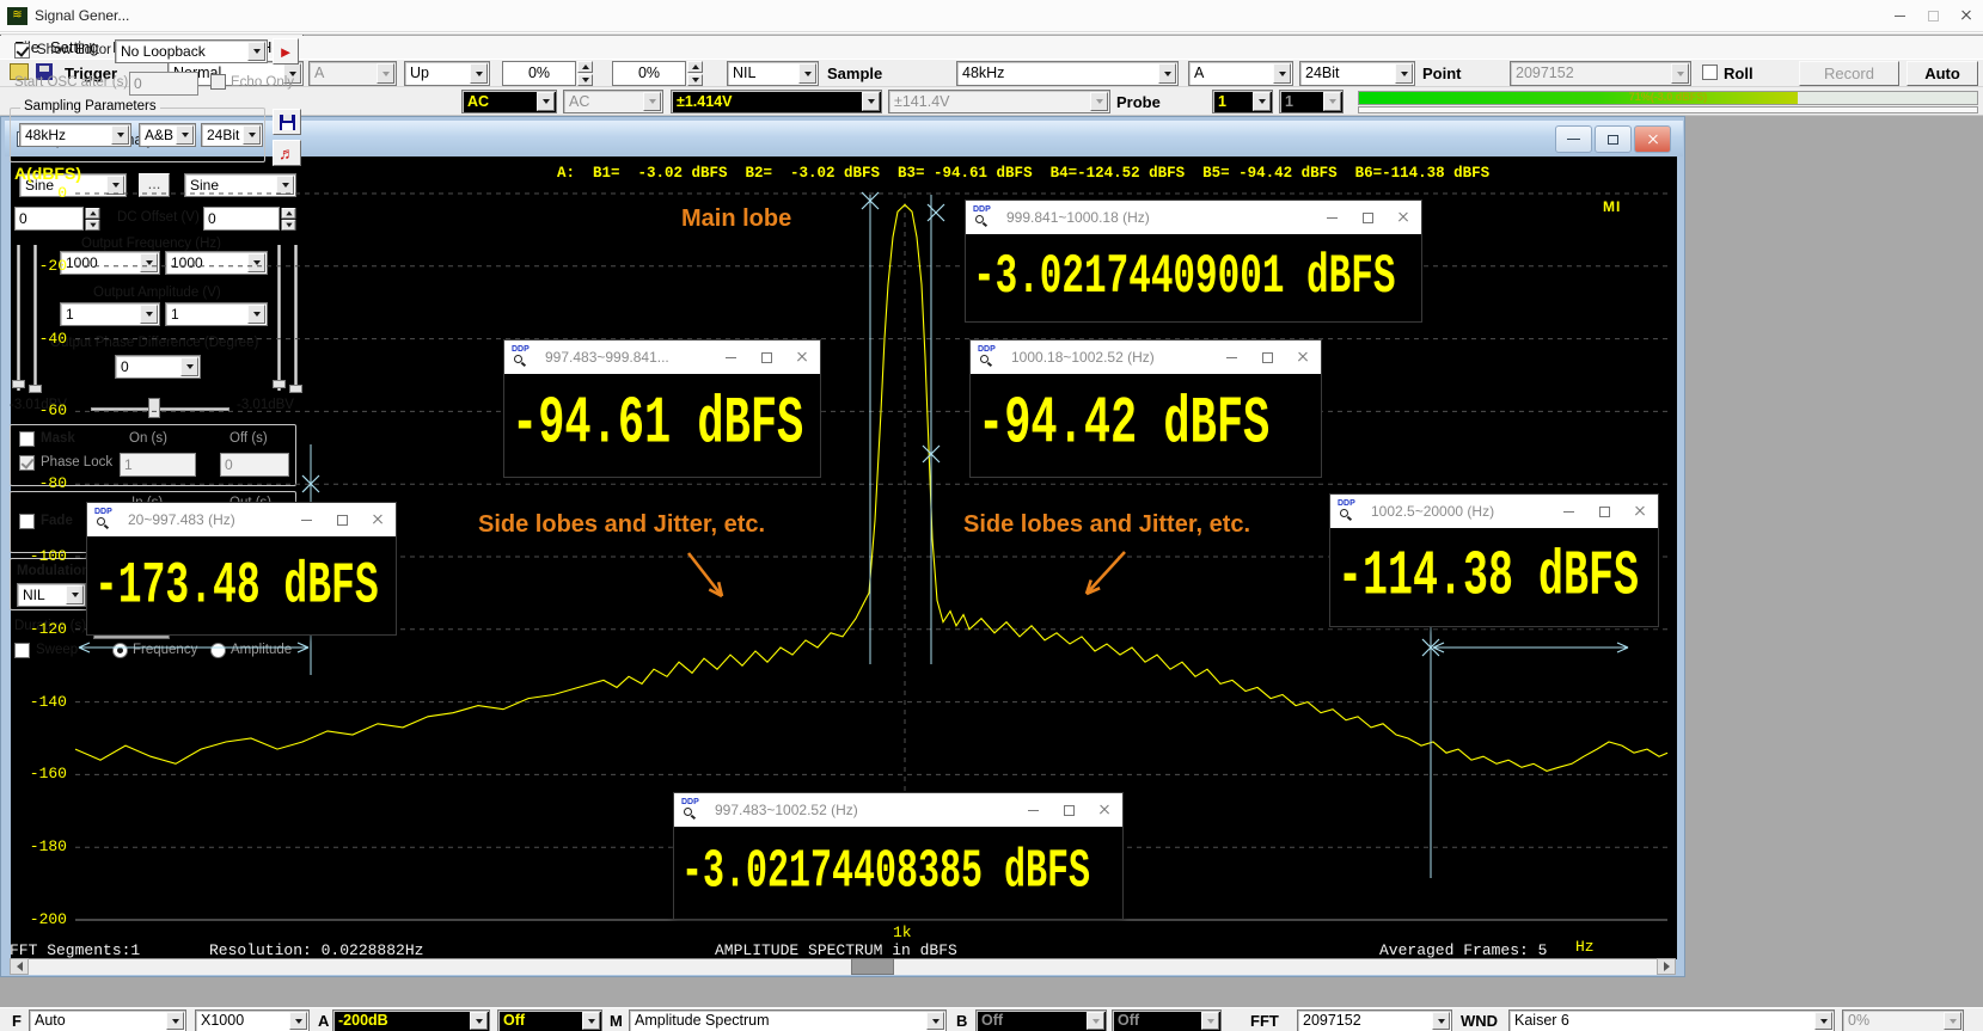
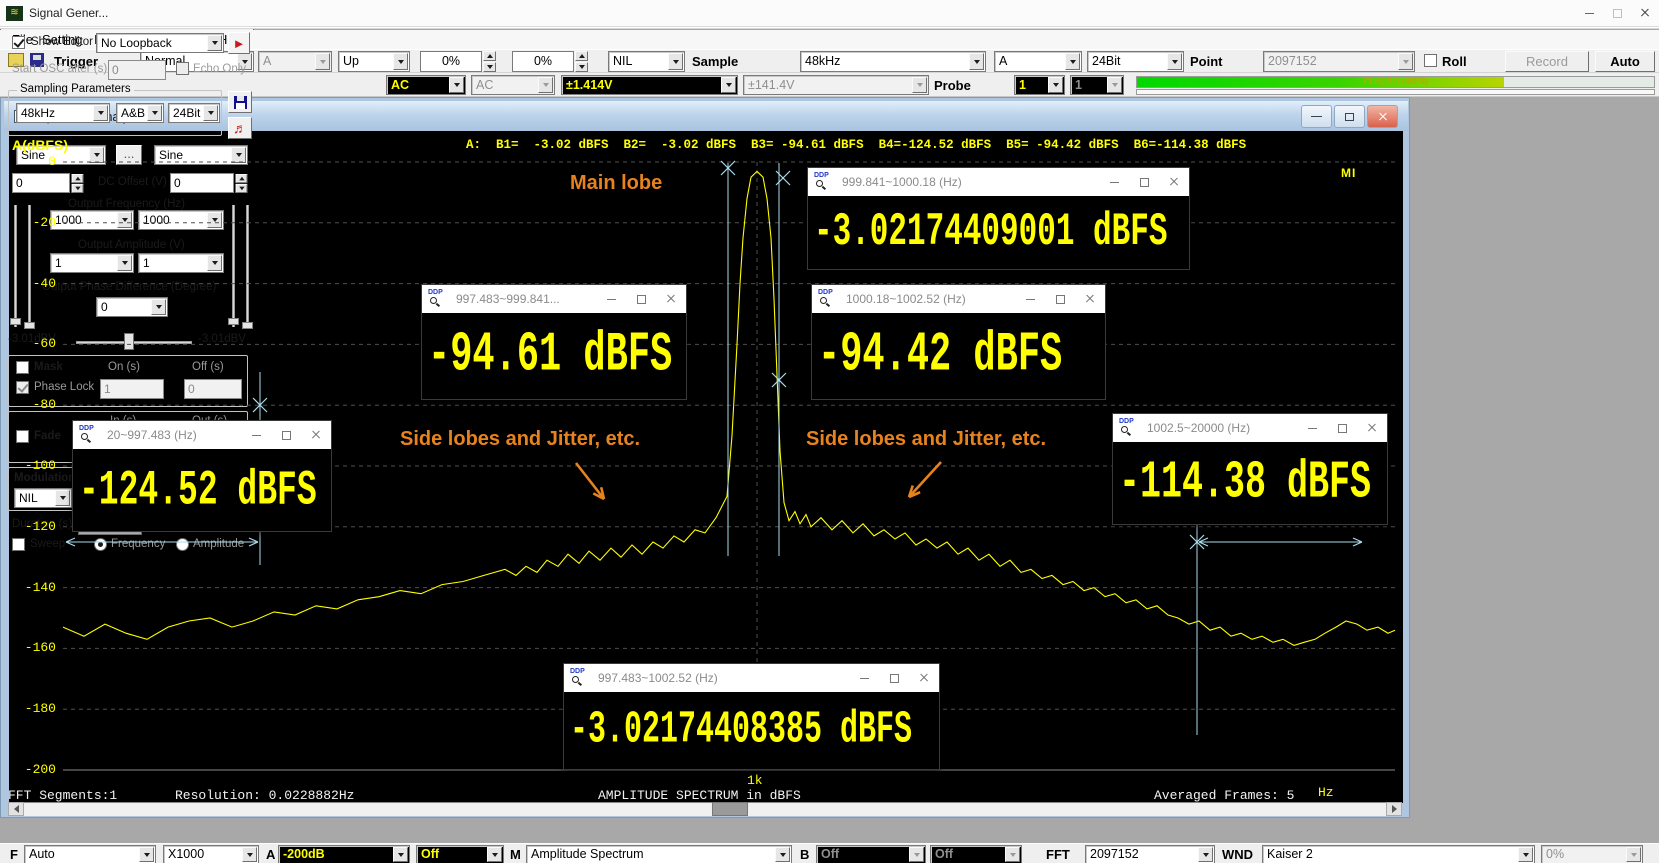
  Setting
  Trigger
  A
  Up
  0%
  0%
  NIL
  Sample
  48kHz
  A
  24Bit
  Point
  2097152
  Roll
  Record
  Auto
  AC
  AC
  ±1.414V
  ±141.4V
  Probe
  1
  1
  71%(-3.0 dBFS)
  A(dBFS)
  A: B1= -3.02 dBFS B2= -3.02 dBFS B3= -94.61 dBFS B4=-124.52 dBFS B5= -94.42 dBFS B6=-114.38 dBFS
  0
  -20
  -40
  -60
  -80
  -100
  -120
  -140
  -160
  -180
  -200
  1k
  Hz
  MI
  Main lobe
  Side lobes and Jitter, etc.
  Side lobes and Jitter, etc.
  FFT Segments:1
  Resolution: 0.0228882Hz
  AMPLITUDE SPECTRUM in dBFS
  Averaged Frames: 5
  999.841~1000.18 (Hz)
  -3.02174409001 dBFS
  997.483~999.841...
  -94.61 dBFS
  1000.18~1002.52 (Hz)
  -94.42 dBFS
  20~997.483 (Hz)
- -173.48 dBFS
+ -124.52 dBFS
  1002.5~20000 (Hz)
  -114.38 dBFS
  997.483~1002.52 (Hz)
  -3.02174408385 dBFS
  ≋
  Signal Gener...
  Show Editor
  No Loopback
  ►
  Start OSC after (s)
  0
  Echo Only
  Sampling Parameters
  48kHz
  A&B
  24Bit
  ♬
  Sine
  ...
  Sine
  0
  DC Offset (V)
  0
  Output Frequency (Hz)
  1000
  1000
  Output Amplitude (V)
  1
  1
  Output Phase Difference (Degree)
  0
  -3.01dBV
  -3.01dBV
  Mask
  On (s)
  Off (s)
  Phase Lock
  1
  0
  Fade
  Modulatio
  NIL
  Duration (s)
  Sweep
  Frequency
  Amplitude
  F
  Auto
  X1000
  A
  -200dB
  Off
  M
  Amplitude Spectrum
  B
  Off
  Off
  FFT
  2097152
  WND
- Kaiser 6
+ Kaiser 2
  0%
